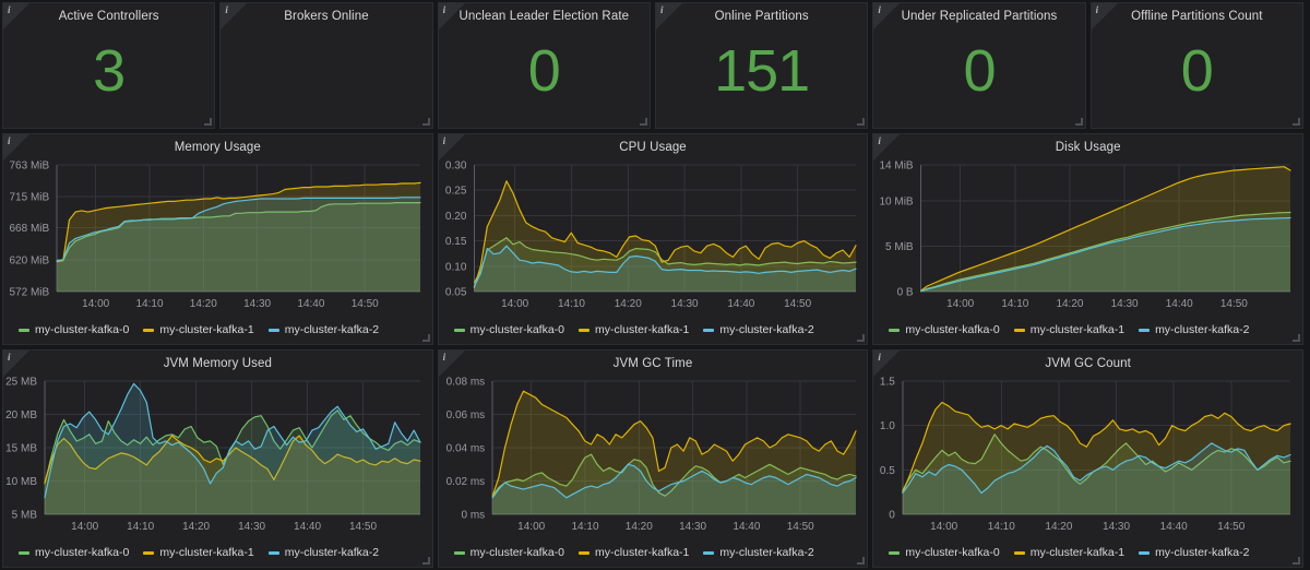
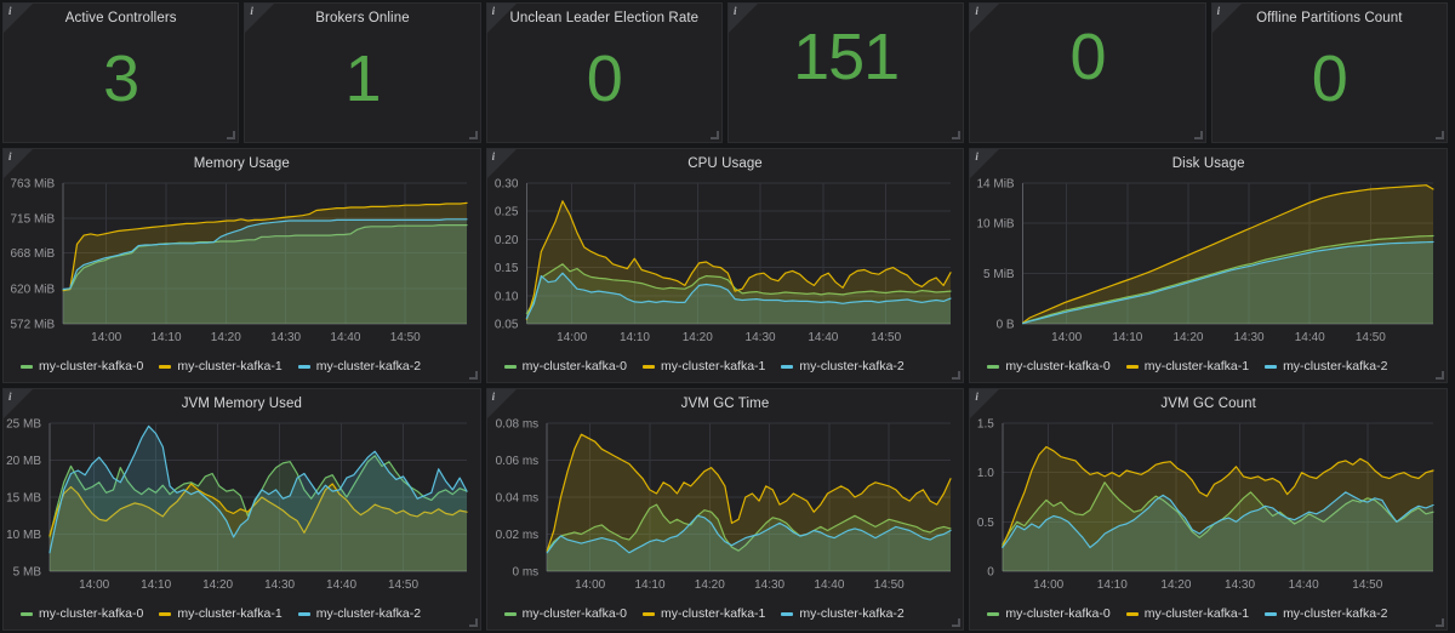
  i
  Active Controllers
  3
  i
  Brokers Online
+ 1
  i
  Unclean Leader Election Rate
  0
  i
- Online Partitions
  151
  i
- Under Replicated Partitions
  0
  i
  Offline Partitions Count
  0
  i
  Memory Usage
  572 MiB
  620 MiB
  668 MiB
  715 MiB
  763 MiB
  14:00
  14:10
  14:20
  14:30
  14:40
  14:50
  my-cluster-kafka-0
  my-cluster-kafka-1
  my-cluster-kafka-2
  i
  CPU Usage
  0.05
  0.10
  0.15
  0.20
  0.25
  0.30
  14:00
  14:10
  14:20
  14:30
  14:40
  14:50
  my-cluster-kafka-0
  my-cluster-kafka-1
  my-cluster-kafka-2
  i
  Disk Usage
  0 B
  5 MiB
  10 MiB
  14 MiB
  14:00
  14:10
  14:20
  14:30
  14:40
  14:50
  my-cluster-kafka-0
  my-cluster-kafka-1
  my-cluster-kafka-2
  i
  JVM Memory Used
  5 MB
  10 MB
  15 MB
  20 MB
  25 MB
  14:00
  14:10
  14:20
  14:30
  14:40
  14:50
  my-cluster-kafka-0
  my-cluster-kafka-1
  my-cluster-kafka-2
  i
  JVM GC Time
  0 ms
  0.02 ms
  0.04 ms
  0.06 ms
  0.08 ms
  14:00
  14:10
  14:20
  14:30
  14:40
  14:50
  my-cluster-kafka-0
  my-cluster-kafka-1
  my-cluster-kafka-2
  i
  JVM GC Count
  0
  0.5
  1.0
  1.5
  14:00
  14:10
  14:20
  14:30
  14:40
  14:50
  my-cluster-kafka-0
  my-cluster-kafka-1
  my-cluster-kafka-2
